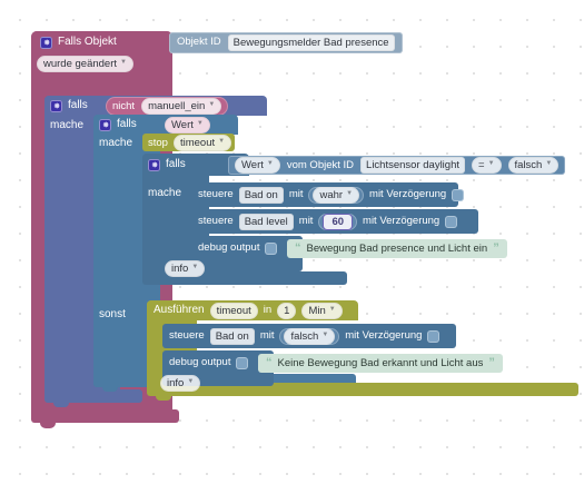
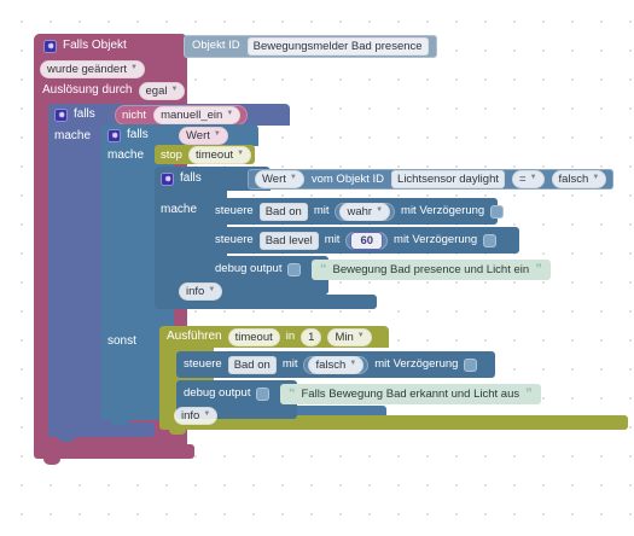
  Falls Objekt
  Objekt ID
  Bewegungsmelder Bad presence
  wurde geändert
+ Auslösung durch
+ egal
  falls
  nicht
  manuell_ein
  mache
  falls
  Wert
  mache
  stop
  timeout
  falls
  Wert
  vom Objekt ID
  Lichtsensor daylight
  =
  falsch
  mache
  steuere
  Bad on
  mit
  wahr
  mit Verzögerung
  steuere
  Bad level
  mit
  60
  mit Verzögerung
  debug output
  “
  Bewegung Bad presence und Licht ein
  ”
  info
  sonst
  Ausführen
  timeout
  in
  1
  Min
  steuere
  Bad on
  mit
  falsch
  mit Verzögerung
  debug output
  “
- Keine Bewegung Bad erkannt und Licht aus
+ Falls Bewegung Bad erkannt und Licht aus
  ”
  info
